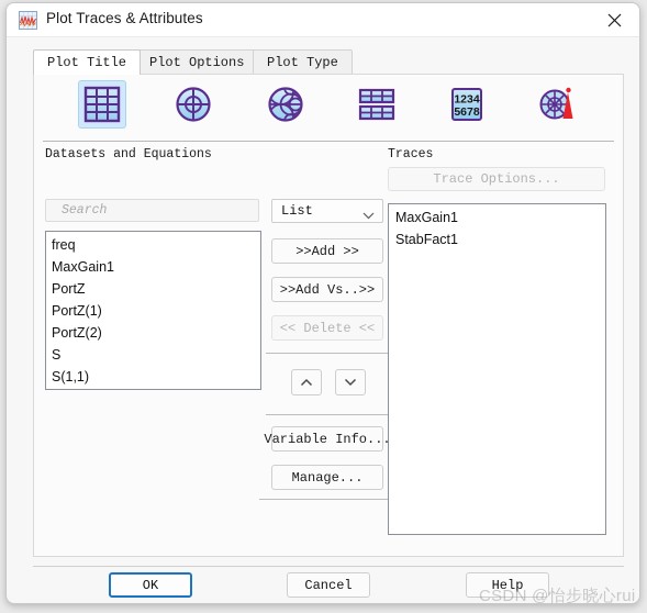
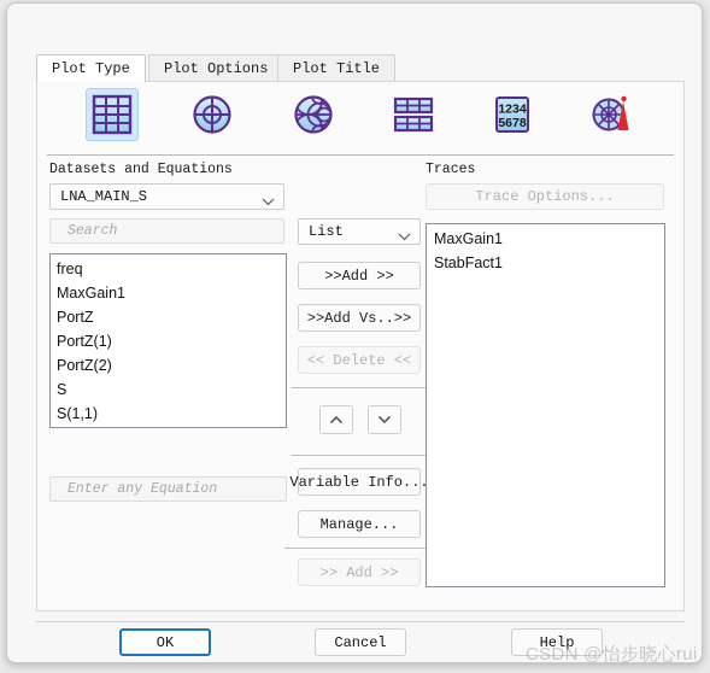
- Plot Traces & Attributes
- Plot Title
+ Plot Type
  Plot Options
- Plot Type
+ Plot Title
  1234
  5678
  Datasets and Equations
  Traces
+ LNA_MAIN_S
  Search
  freq
  MaxGain1
  PortZ
  PortZ(1)
  PortZ(2)
  S
  S(1,1)
+ Enter any Equation
  List
  >>Add >>
  >>Add Vs..>>
  << Delete <<
  Variable Info...
  Manage...
+ >> Add >>
  Trace Options...
  MaxGain1
  StabFact1
  OK
  Cancel
  Help
  CSDN @怡步晓心rui
